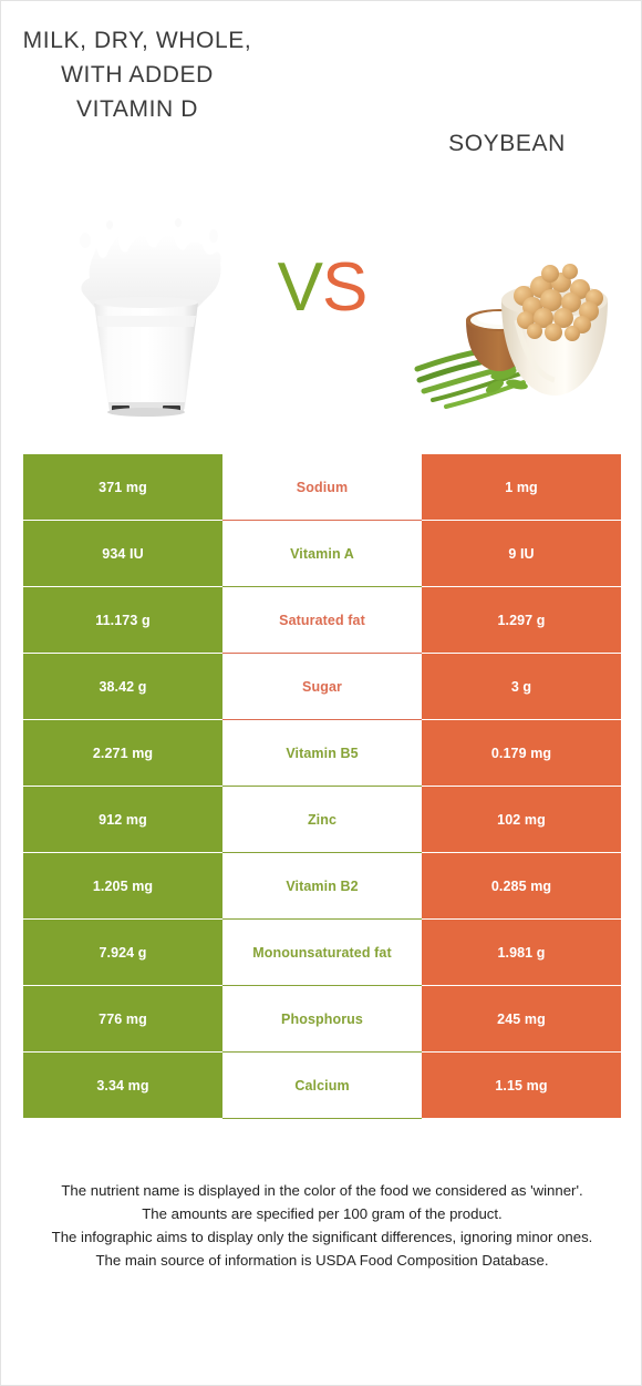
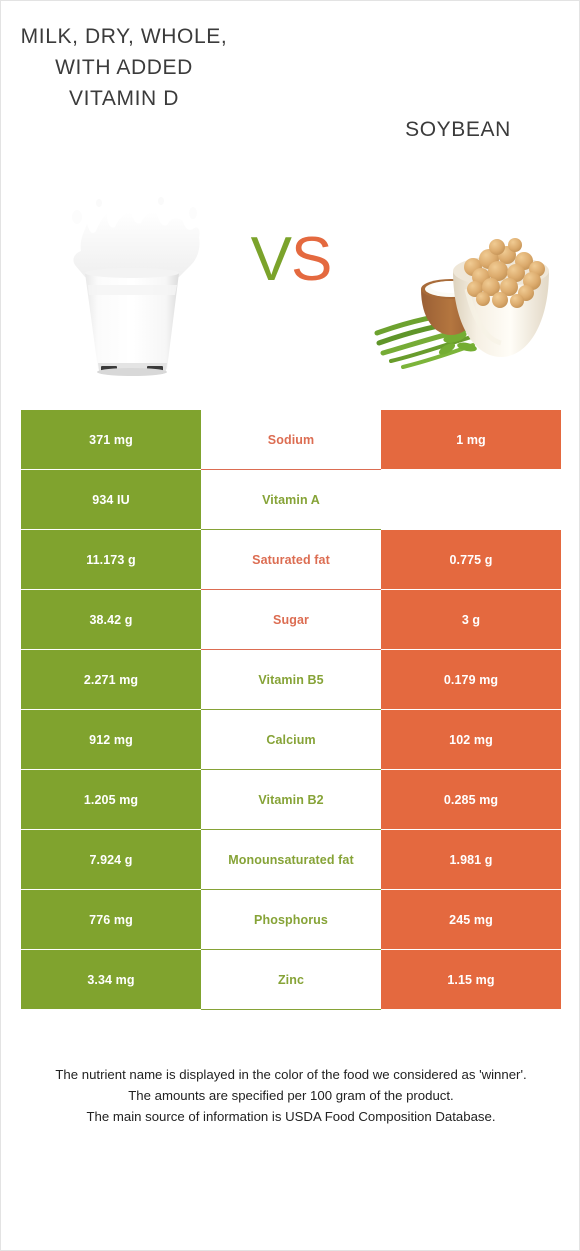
  MILK, DRY, WHOLE, WITH ADDED VITAMIN D
  SOYBEAN
  VS
  371 mg
  Sodium
  1 mg
  934 IU
  Vitamin A
- 9 IU
  11.173 g
  Saturated fat
- 1.297 g
+ 0.775 g
  38.42 g
  Sugar
  3 g
  2.271 mg
  Vitamin B5
  0.179 mg
  912 mg
- Zinc
+ Calcium
  102 mg
  1.205 mg
  Vitamin B2
  0.285 mg
  7.924 g
  Monounsaturated fat
  1.981 g
  776 mg
  Phosphorus
  245 mg
  3.34 mg
- Calcium
+ Zinc
  1.15 mg
  The nutrient name is displayed in the color of the food we considered as 'winner'.
  The amounts are specified per 100 gram of the product.
- The infographic aims to display only the significant differences, ignoring minor ones.
  The main source of information is USDA Food Composition Database.
